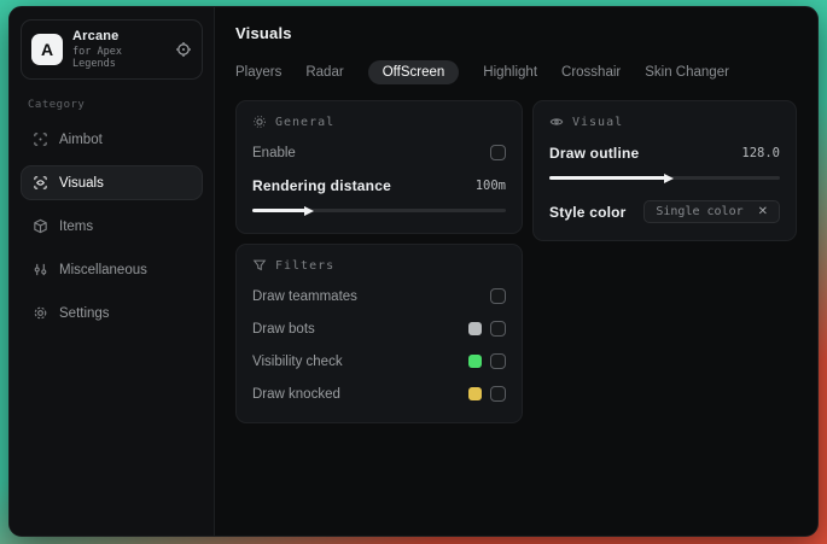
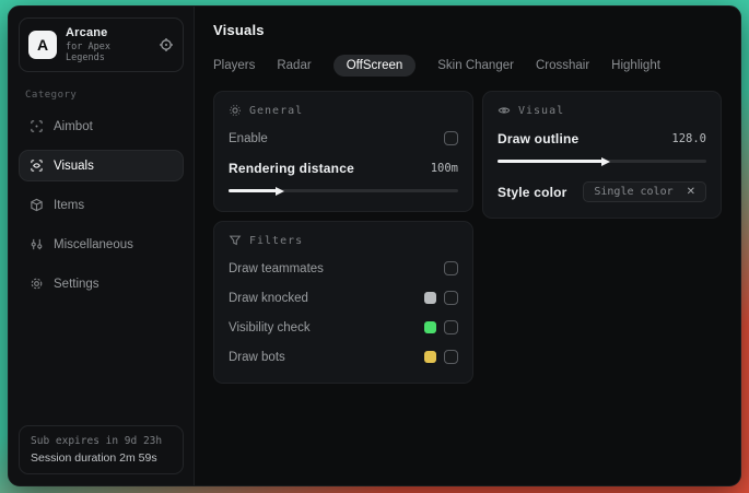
  A
  Arcane
  for Apex Legends
  Category
  Aimbot
  Visuals
  Items
  Miscellaneous
  Settings
+ Sub expires in 9d 23h
+ Session duration 2m 59s
  Visuals
  Players
  Radar
  OffScreen
- Highlight
+ Skin Changer
  Crosshair
- Skin Changer
+ Highlight
  General
  Enable
  Rendering distance
  100m
  Filters
  Draw teammates
- Draw bots
+ Draw knocked
  Visibility check
- Draw knocked
+ Draw bots
  Visual
  Draw outline
  128.0
  Style color
  Single color
  ✕
